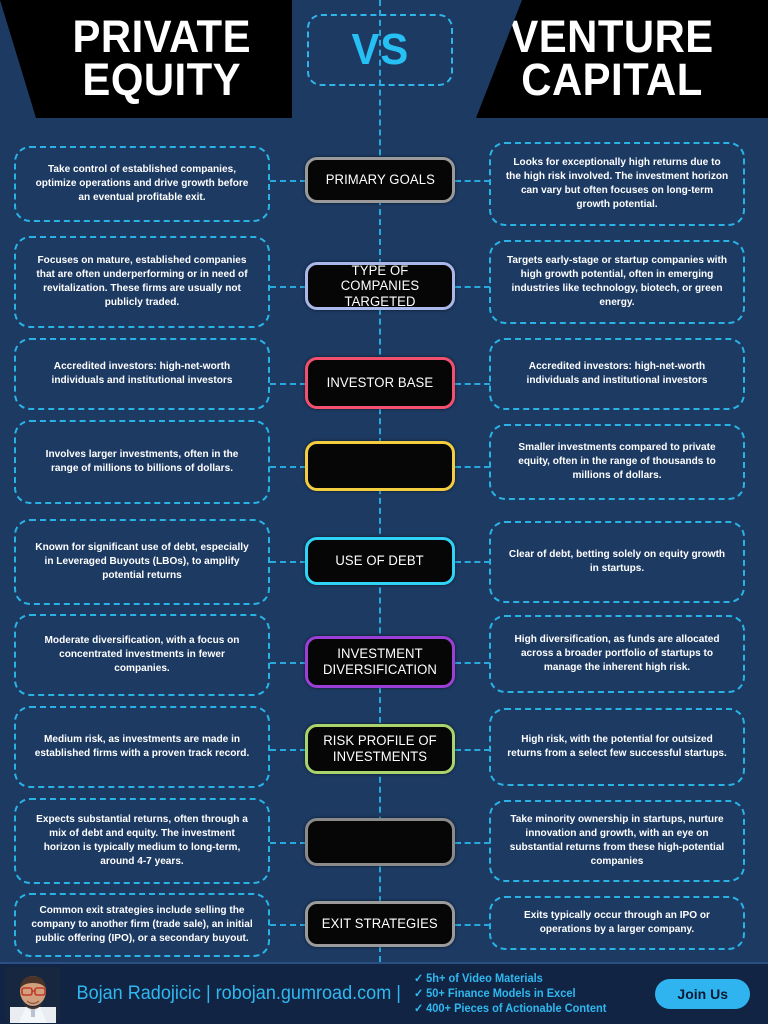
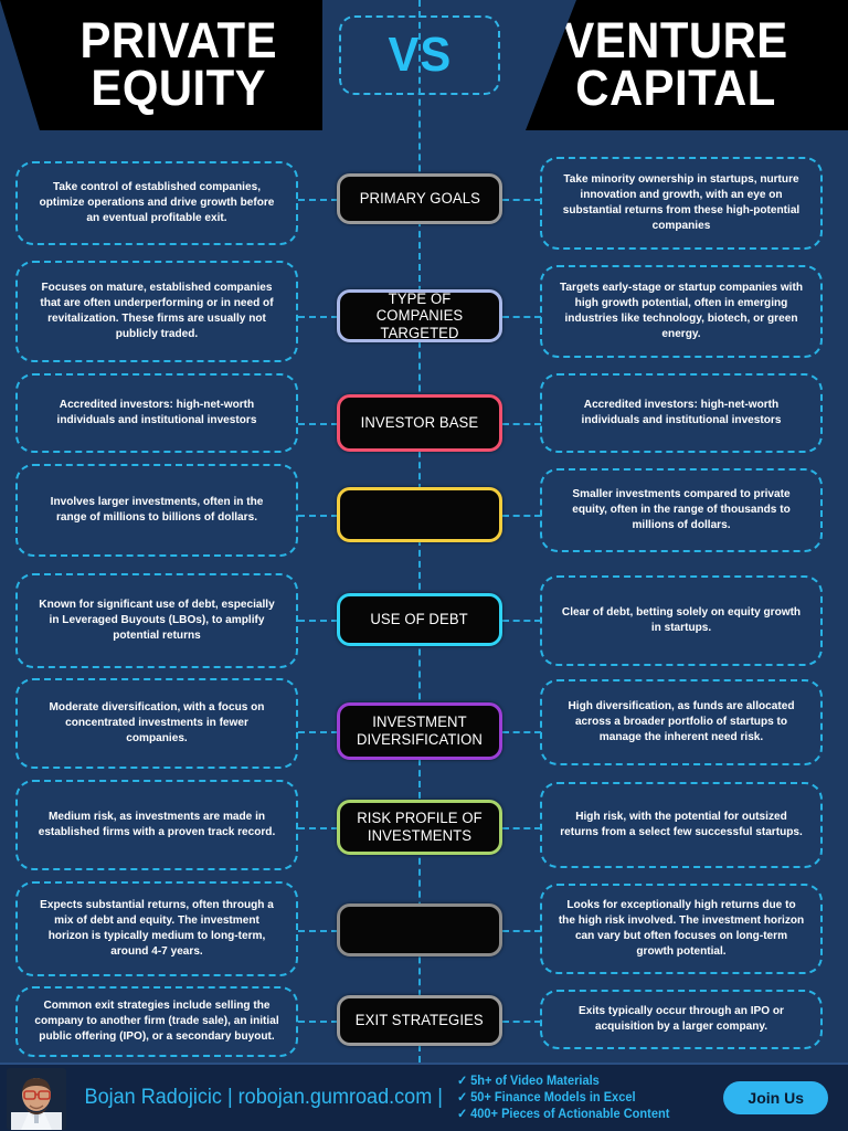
  PRIVATE
  EQUITY
  VS
  VENTURE
  CAPITAL
  Take control of established companies, optimize operations and drive growth before an eventual profitable exit.
- Looks for exceptionally high returns due to the high risk involved. The investment horizon can vary but often focuses on long-term growth potential.
+ Take minority ownership in startups, nurture innovation and growth, with an eye on substantial returns from these high-potential companies
  PRIMARY GOALS
  Focuses on mature, established companies that are often underperforming or in need of revitalization. These firms are usually not publicly traded.
  Targets early-stage or startup companies with high growth potential, often in emerging industries like technology, biotech, or green energy.
  TYPE OF COMPANIES TARGETED
  Accredited investors: high-net-worth individuals and institutional investors
  Accredited investors: high-net-worth individuals and institutional investors
  INVESTOR BASE
  Involves larger investments, often in the range of millions to billions of dollars.
  Smaller investments compared to private equity, often in the range of thousands to millions of dollars.
  Known for significant use of debt, especially in Leveraged Buyouts (LBOs), to amplify potential returns
  Clear of debt, betting solely on equity growth in startups.
  USE OF DEBT
  Moderate diversification, with a focus on concentrated investments in fewer companies.
- High diversification, as funds are allocated across a broader portfolio of startups to manage the inherent high risk.
+ High diversification, as funds are allocated across a broader portfolio of startups to manage the inherent need risk.
  INVESTMENT DIVERSIFICATION
  Medium risk, as investments are made in established firms with a proven track record.
  High risk, with the potential for outsized returns from a select few successful startups.
  RISK PROFILE OF INVESTMENTS
  Expects substantial returns, often through a mix of debt and equity. The investment horizon is typically medium to long-term, around 4-7 years.
- Take minority ownership in startups, nurture innovation and growth, with an eye on substantial returns from these high-potential companies
+ Looks for exceptionally high returns due to the high risk involved. The investment horizon can vary but often focuses on long-term growth potential.
  Common exit strategies include selling the company to another firm (trade sale), an initial public offering (IPO), or a secondary buyout.
- Exits typically occur through an IPO or operations by a larger company.
+ Exits typically occur through an IPO or acquisition by a larger company.
  EXIT STRATEGIES
  Bojan Radojicic | robojan.gumroad.com |
  ✓ 5h+ of Video Materials
  ✓ 50+ Finance Models in Excel
  ✓ 400+ Pieces of Actionable Content
  Join Us
